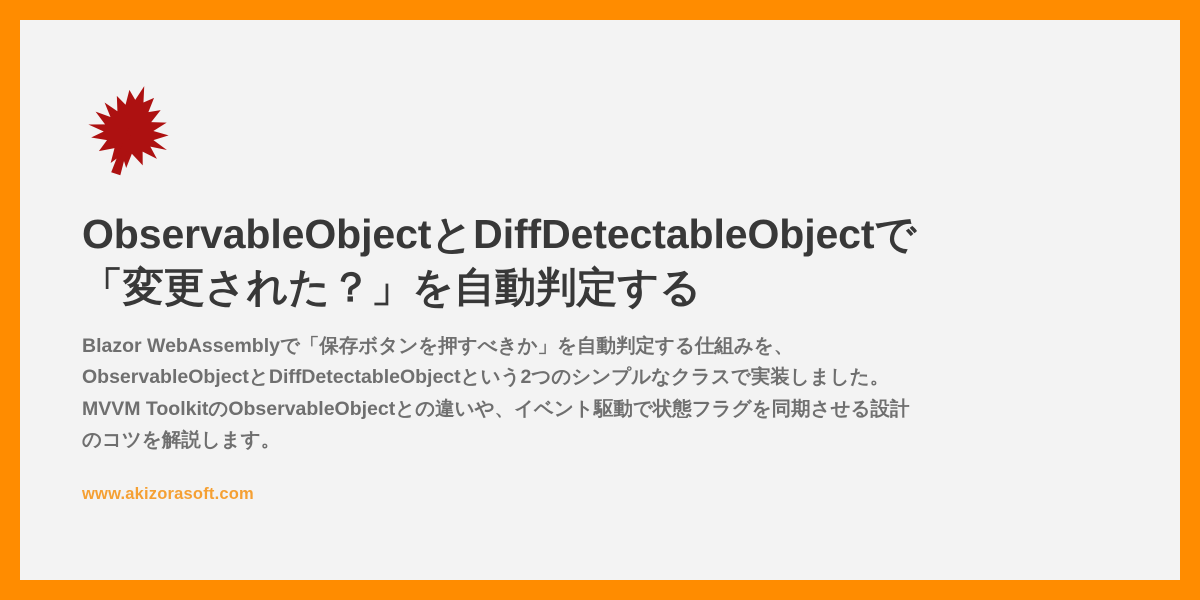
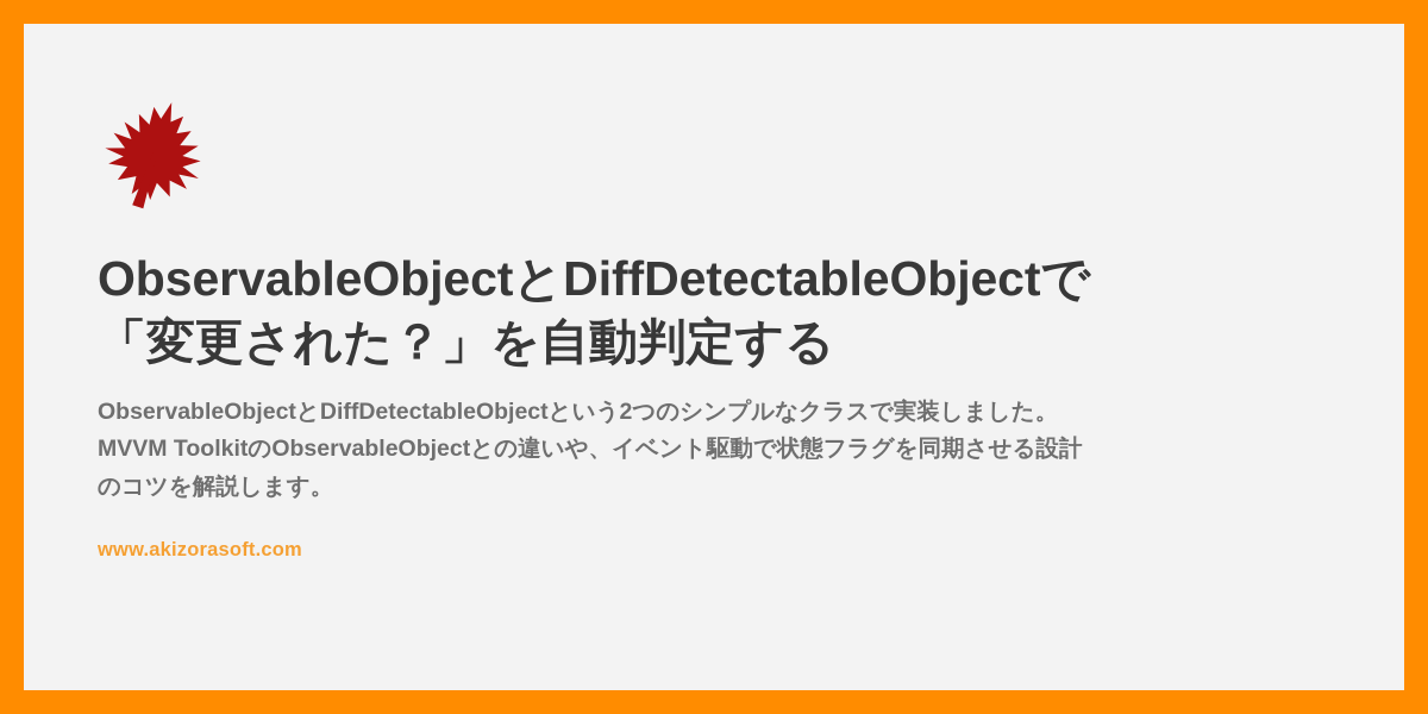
  ObservableObjectとDiffDetectableObjectで
  「変更された？」を自動判定する
- Blazor WebAssemblyで「保存ボタンを押すべきか」を自動判定する仕組みを、
  ObservableObjectとDiffDetectableObjectという2つのシンプルなクラスで実装しました。
  MVVM ToolkitのObservableObjectとの違いや、イベント駆動で状態フラグを同期させる設計
  のコツを解説します。
  www.akizorasoft.com
